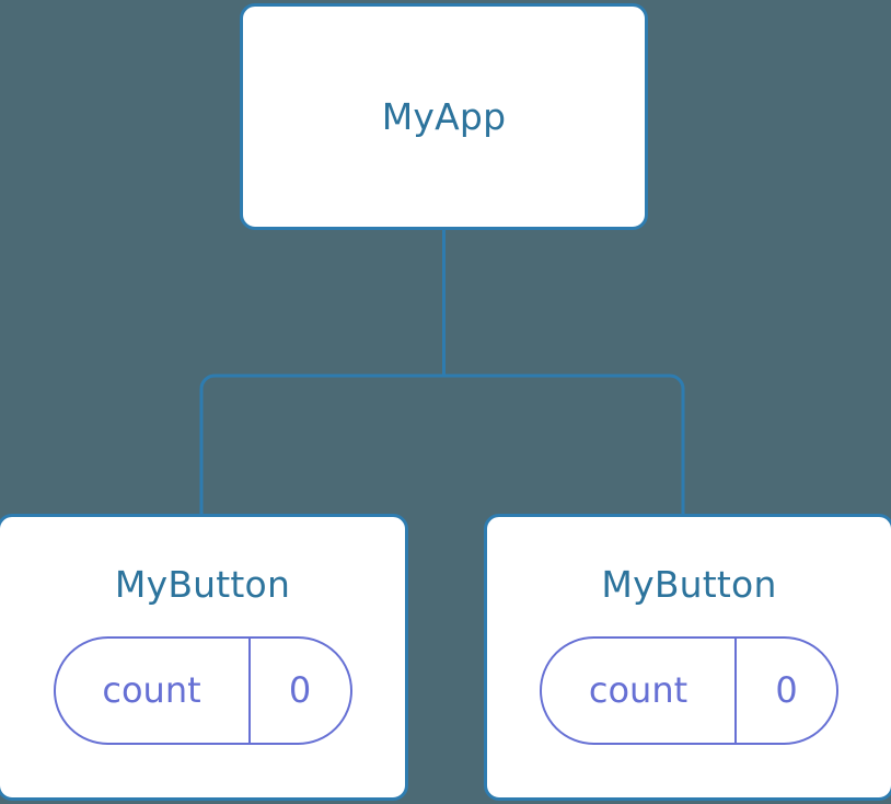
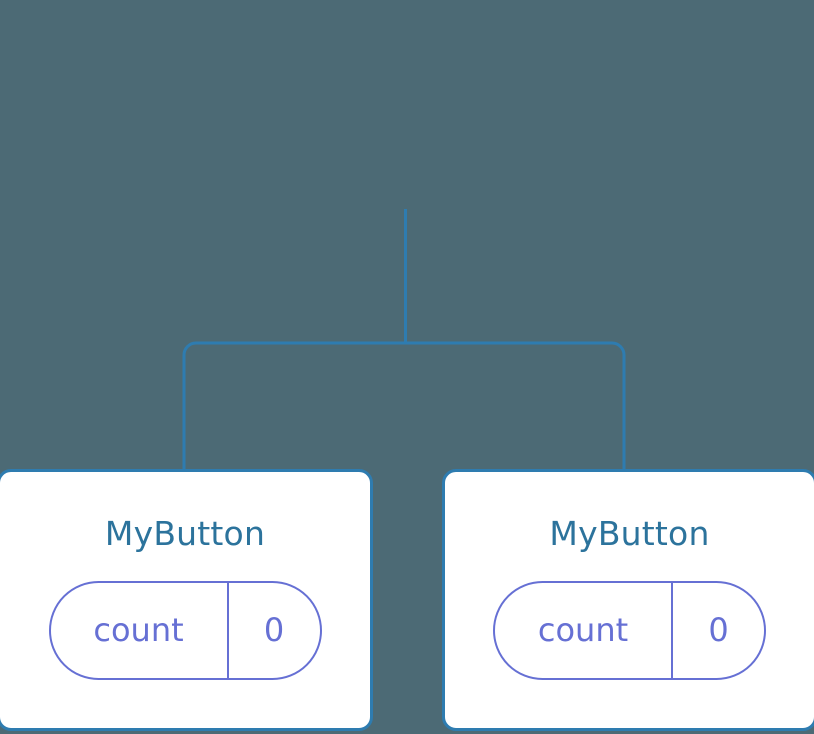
- MyApp
  MyButton
  count
  0
  MyButton
  count
  0
